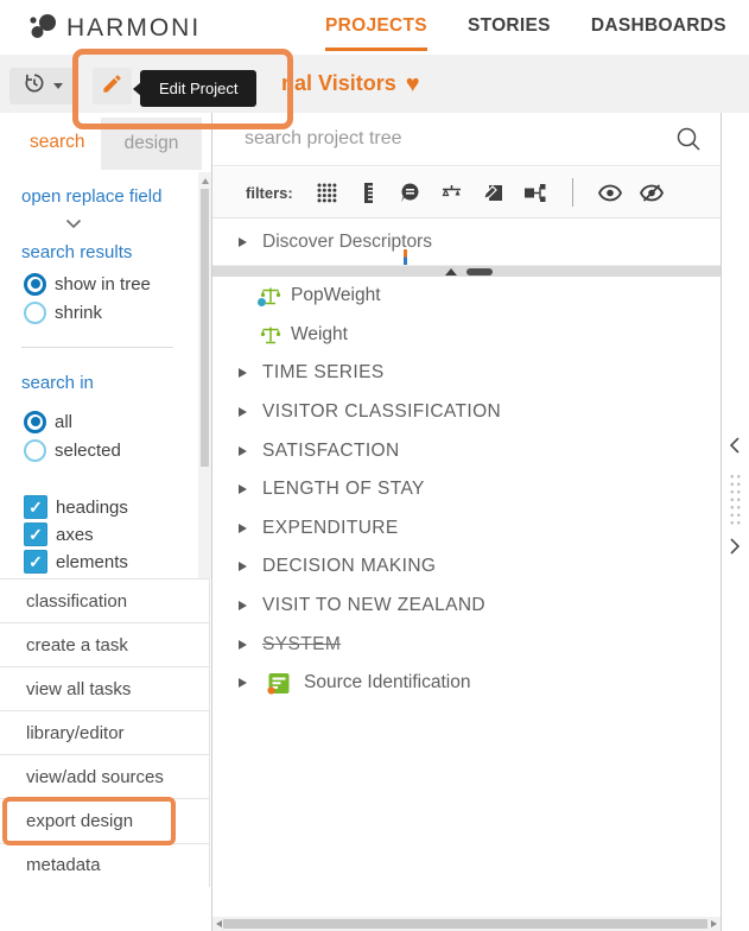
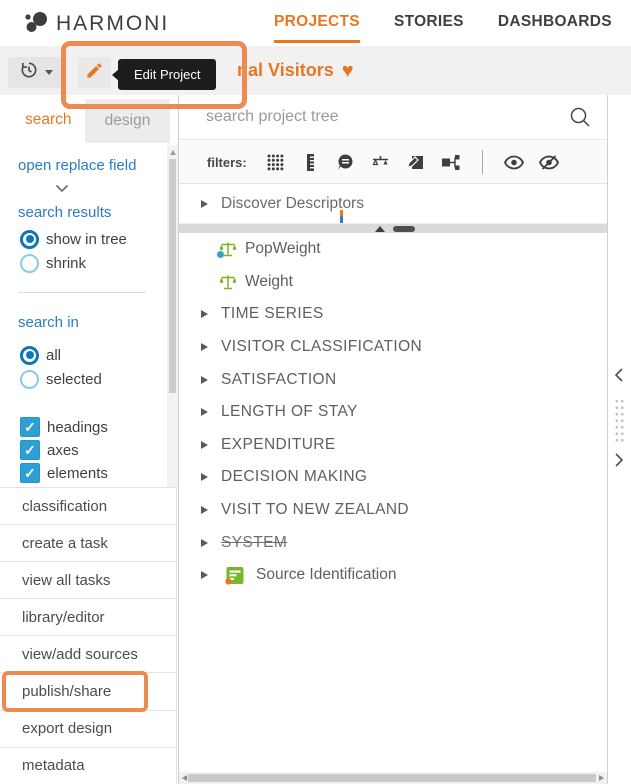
  HARMONI
  PROJECTS
  STORIES
  DASHBOARDS
  Edit Project
  nal Visitors
  ♥
  design
  search
  open replace field
  search results
  show in tree
  shrink
  search in
  all
  selected
  ✓
  headings
  ✓
  axes
  ✓
  elements
  classification
  create a task
  view all tasks
  library/editor
  view/add sources
+ publish/share
  export design
  metadata
  search project tree
  filters:
  Discover Descriptors
  PopWeight
  Weight
  TIME SERIES
  VISITOR CLASSIFICATION
  SATISFACTION
  LENGTH OF STAY
  EXPENDITURE
  DECISION MAKING
  VISIT TO NEW ZEALAND
  SYSTEM
  Source Identification
